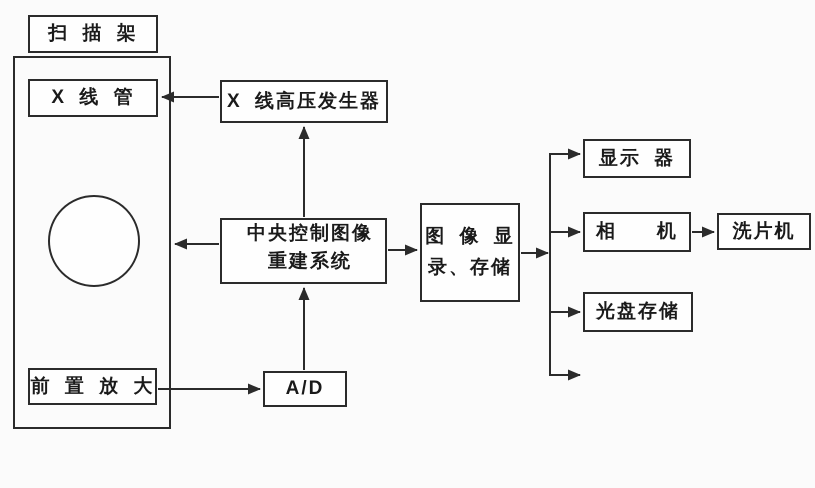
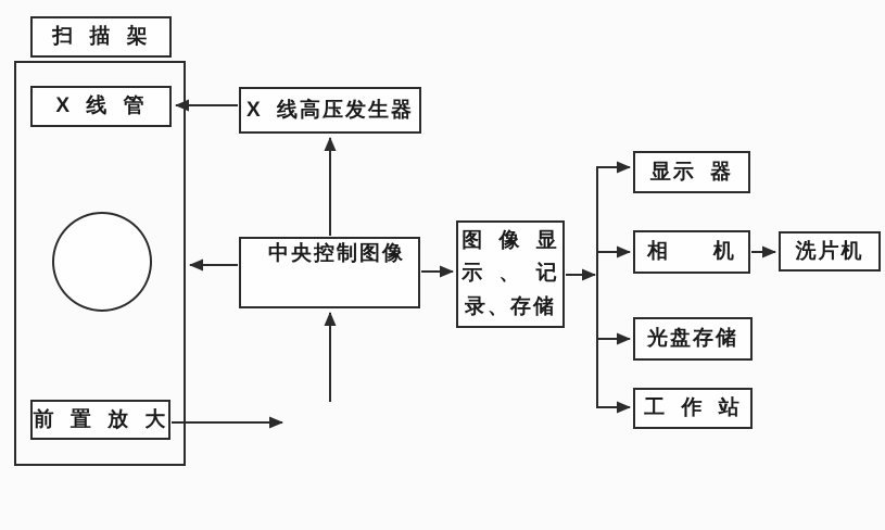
  扫 描 架
  X 线 管
  前 置 放 大
  X 线高压发生器
  中央控制图像
- 重建系统
- A/D
  图 像 显
+ 示 、 记
  录、存储
  显示 器
  相 机
  洗片机
  光盘存储
+ 工 作 站
